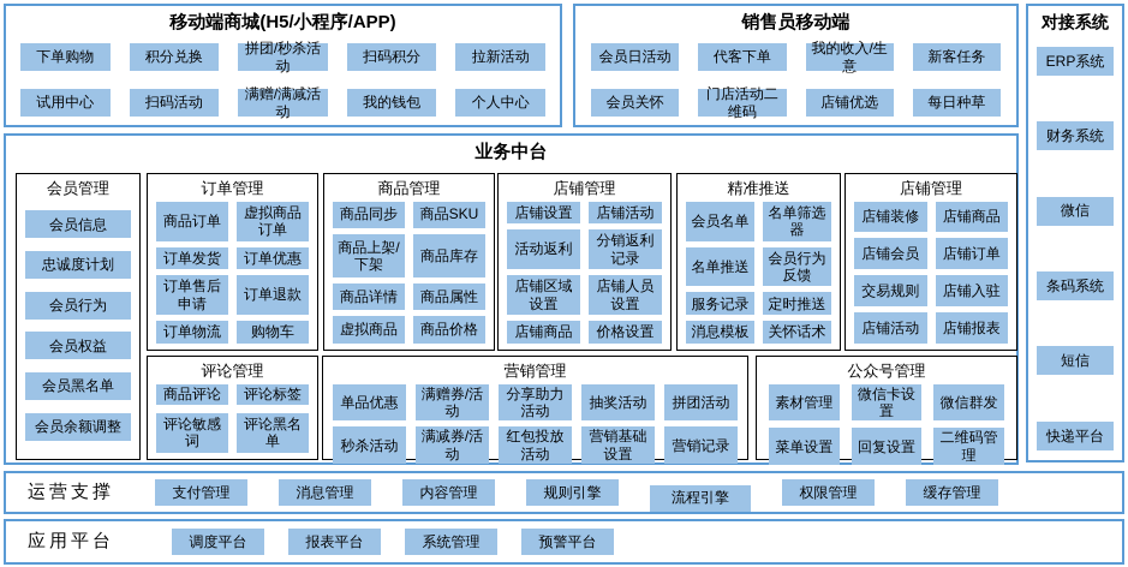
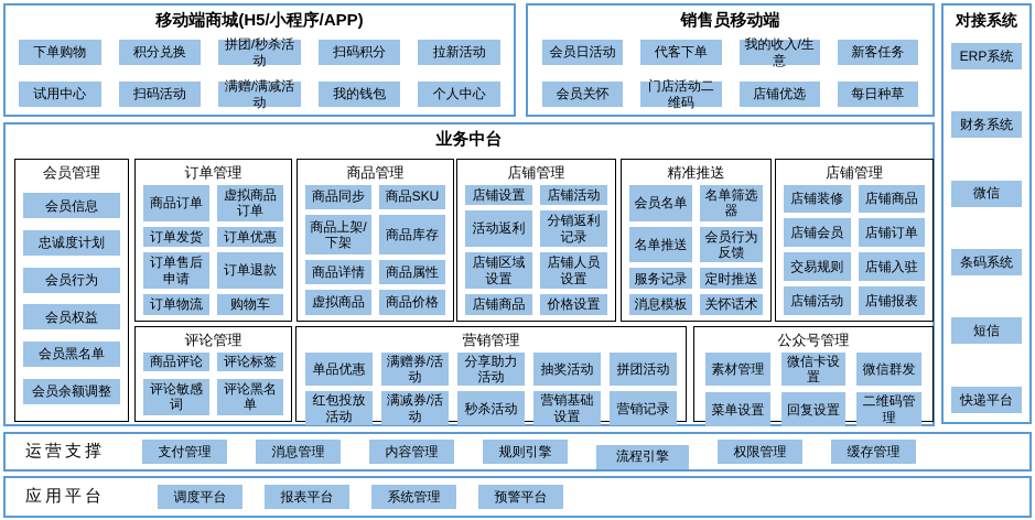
  移动端商城(H5/小程序/APP)
  下单购物
  积分兑换
  拼团/秒杀活动
  扫码积分
  拉新活动
  试用中心
  扫码活动
  满赠/满减活动
  我的钱包
  个人中心
  销售员移动端
  会员日活动
  代客下单
  我的收入/生意
  新客任务
  会员关怀
  门店活动二维码
  店铺优选
  每日种草
  对接系统
  ERP系统
  财务系统
  微信
  条码系统
  短信
  快递平台
  业务中台
  会员管理
  会员信息
  忠诚度计划
  会员行为
  会员权益
  会员黑名单
  会员余额调整
  订单管理
  商品订单
  虚拟商品订单
  订单发货
  订单优惠
  订单售后申请
  订单退款
  订单物流
  购物车
  商品管理
  商品同步
  商品SKU
  商品上架/下架
  商品库存
  商品详情
  商品属性
  虚拟商品
  商品价格
  店铺管理
  店铺设置
  店铺活动
  活动返利
  分销返利记录
  店铺区域设置
  店铺人员设置
  店铺商品
  价格设置
  精准推送
  会员名单
  名单筛选器
  名单推送
  会员行为反馈
  服务记录
  定时推送
  消息模板
  关怀话术
  店铺管理
  店铺装修
  店铺商品
  店铺会员
  店铺订单
  交易规则
  店铺入驻
  店铺活动
  店铺报表
  评论管理
  商品评论
  评论标签
  评论敏感词
  评论黑名单
  营销管理
  单品优惠
  满赠券/活动
  分享助力活动
  抽奖活动
  拼团活动
- 秒杀活动
+ 红包投放活动
  满减券/活动
- 红包投放活动
+ 秒杀活动
  营销基础设置
  营销记录
  公众号管理
  素材管理
  微信卡设置
  微信群发
  菜单设置
  回复设置
  二维码管理
  运营支撑
  支付管理
  消息管理
  内容管理
  规则引擎
  流程引擎
  权限管理
  缓存管理
  应用平台
  调度平台
  报表平台
  系统管理
  预警平台
